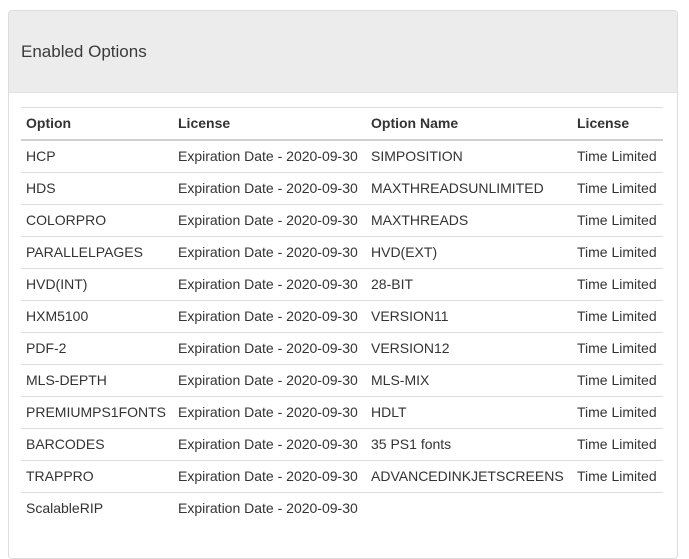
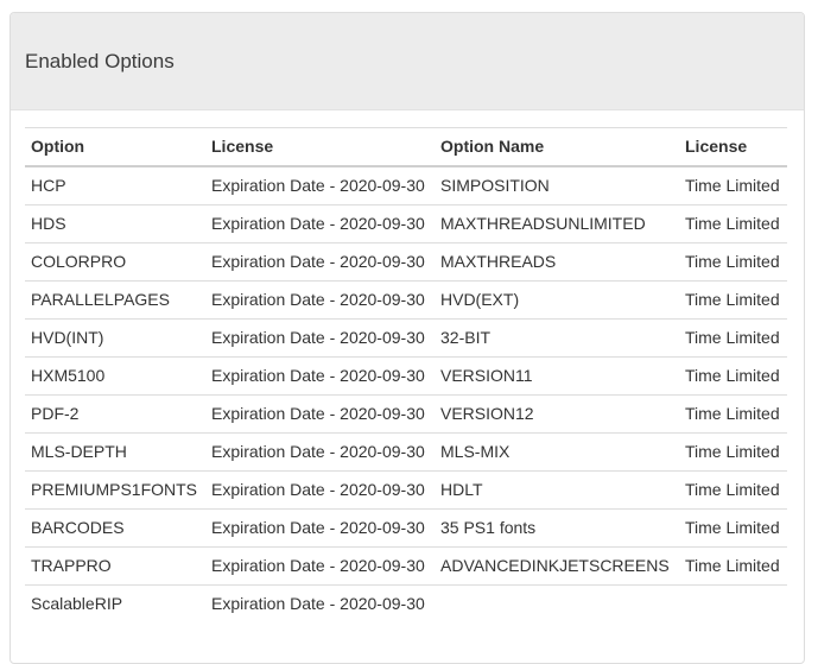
  Enabled Options
  Option	License	Option Name	License
  HCP	Expiration Date - 2020-09-30	SIMPOSITION	Time Limited
  HDS	Expiration Date - 2020-09-30	MAXTHREADSUNLIMITED	Time Limited
  COLORPRO	Expiration Date - 2020-09-30	MAXTHREADS	Time Limited
  PARALLELPAGES	Expiration Date - 2020-09-30	HVD(EXT)	Time Limited
- HVD(INT)	Expiration Date - 2020-09-30	28-BIT	Time Limited
+ HVD(INT)	Expiration Date - 2020-09-30	32-BIT	Time Limited
  HXM5100	Expiration Date - 2020-09-30	VERSION11	Time Limited
  PDF-2	Expiration Date - 2020-09-30	VERSION12	Time Limited
  MLS-DEPTH	Expiration Date - 2020-09-30	MLS-MIX	Time Limited
  PREMIUMPS1FONTS	Expiration Date - 2020-09-30	HDLT	Time Limited
  BARCODES	Expiration Date - 2020-09-30	35 PS1 fonts	Time Limited
  TRAPPRO	Expiration Date - 2020-09-30	ADVANCEDINKJETSCREENS	Time Limited
  ScalableRIP	Expiration Date - 2020-09-30
